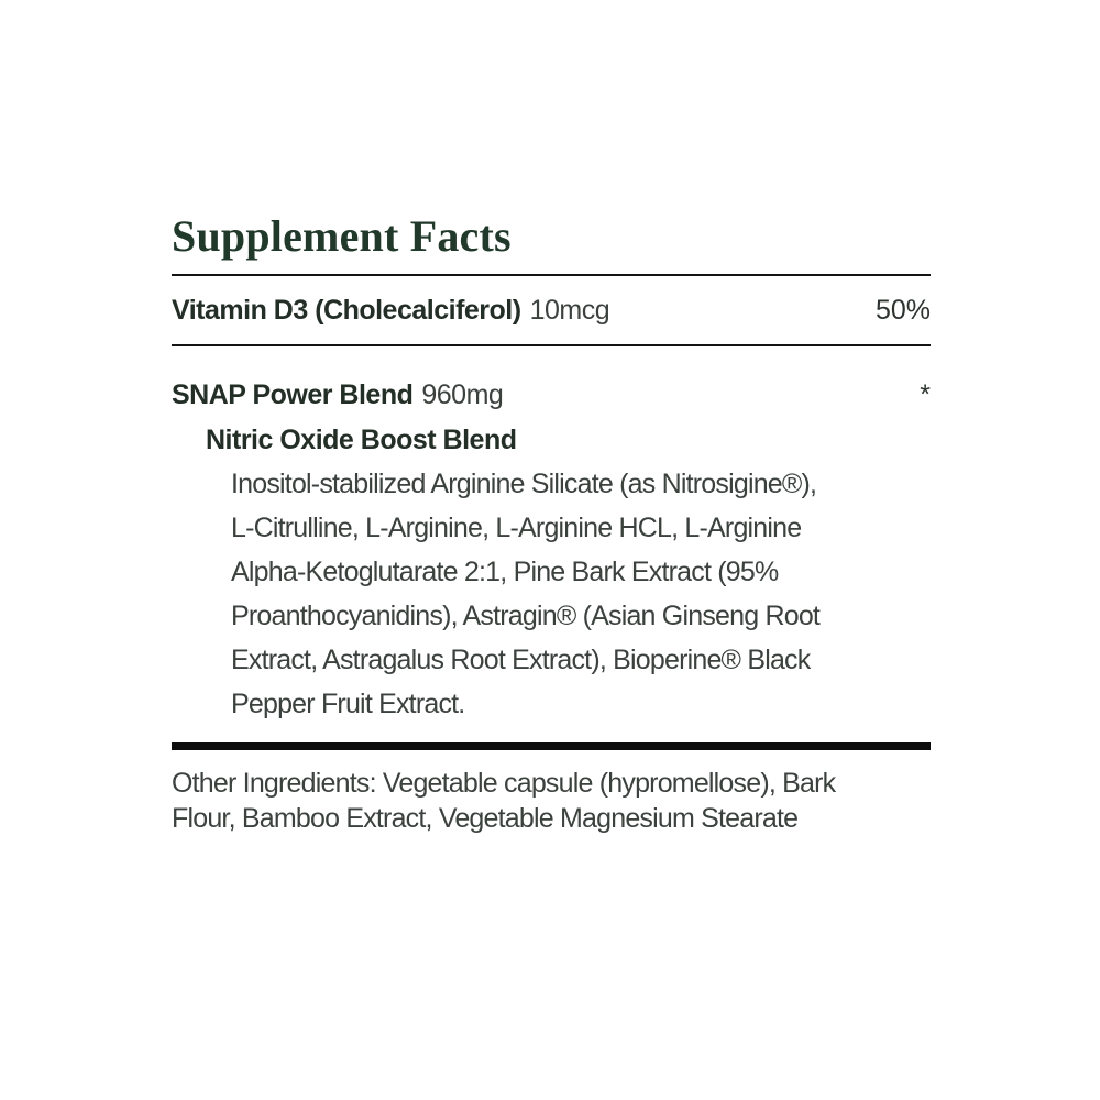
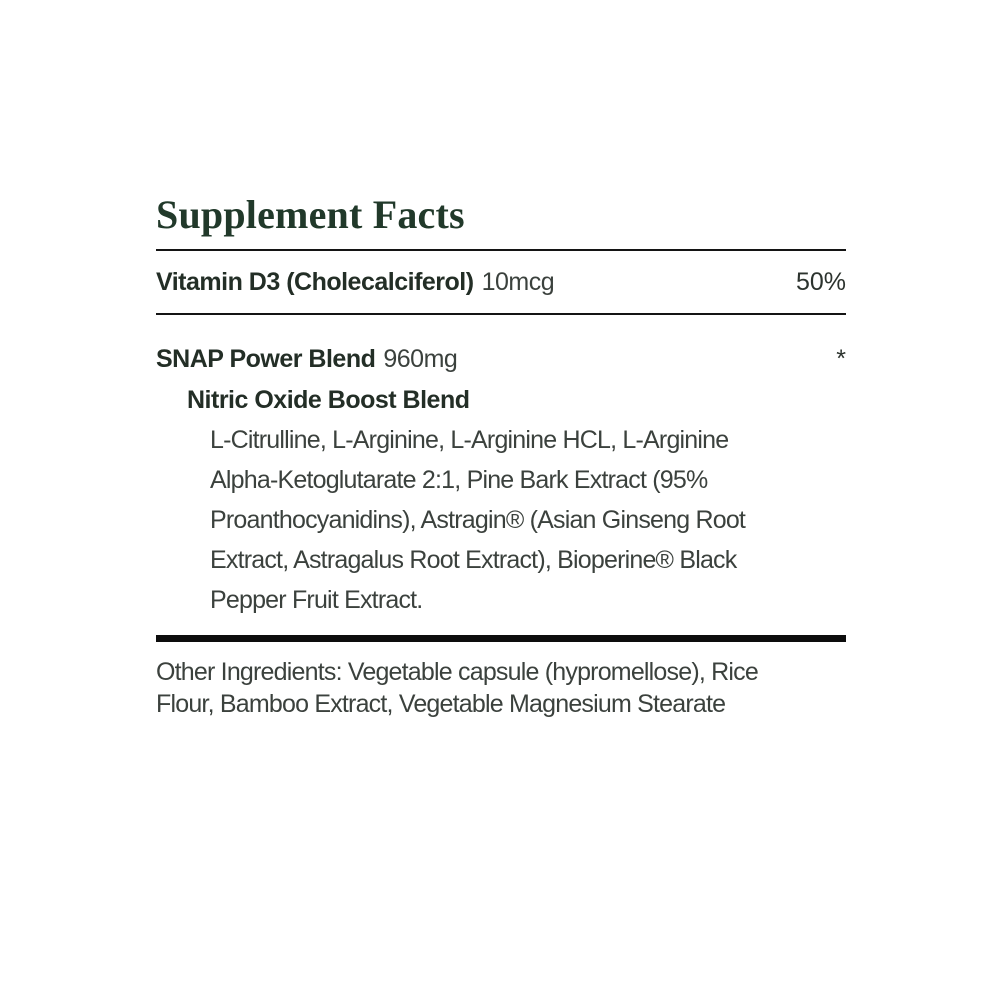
  Supplement Facts
  Vitamin D3 (Cholecalciferol) 10mcg
  50%
  SNAP Power Blend 960mg
  *
  Nitric Oxide Boost Blend
- Inositol-stabilized Arginine Silicate (as Nitrosigine®),
  L-Citrulline, L-Arginine, L-Arginine HCL, L-Arginine
  Alpha-Ketoglutarate 2:1, Pine Bark Extract (95%
  Proanthocyanidins), Astragin® (Asian Ginseng Root
  Extract, Astragalus Root Extract), Bioperine® Black
  Pepper Fruit Extract.
- Other Ingredients: Vegetable capsule (hypromellose), Bark
+ Other Ingredients: Vegetable capsule (hypromellose), Rice
  Flour, Bamboo Extract, Vegetable Magnesium Stearate
